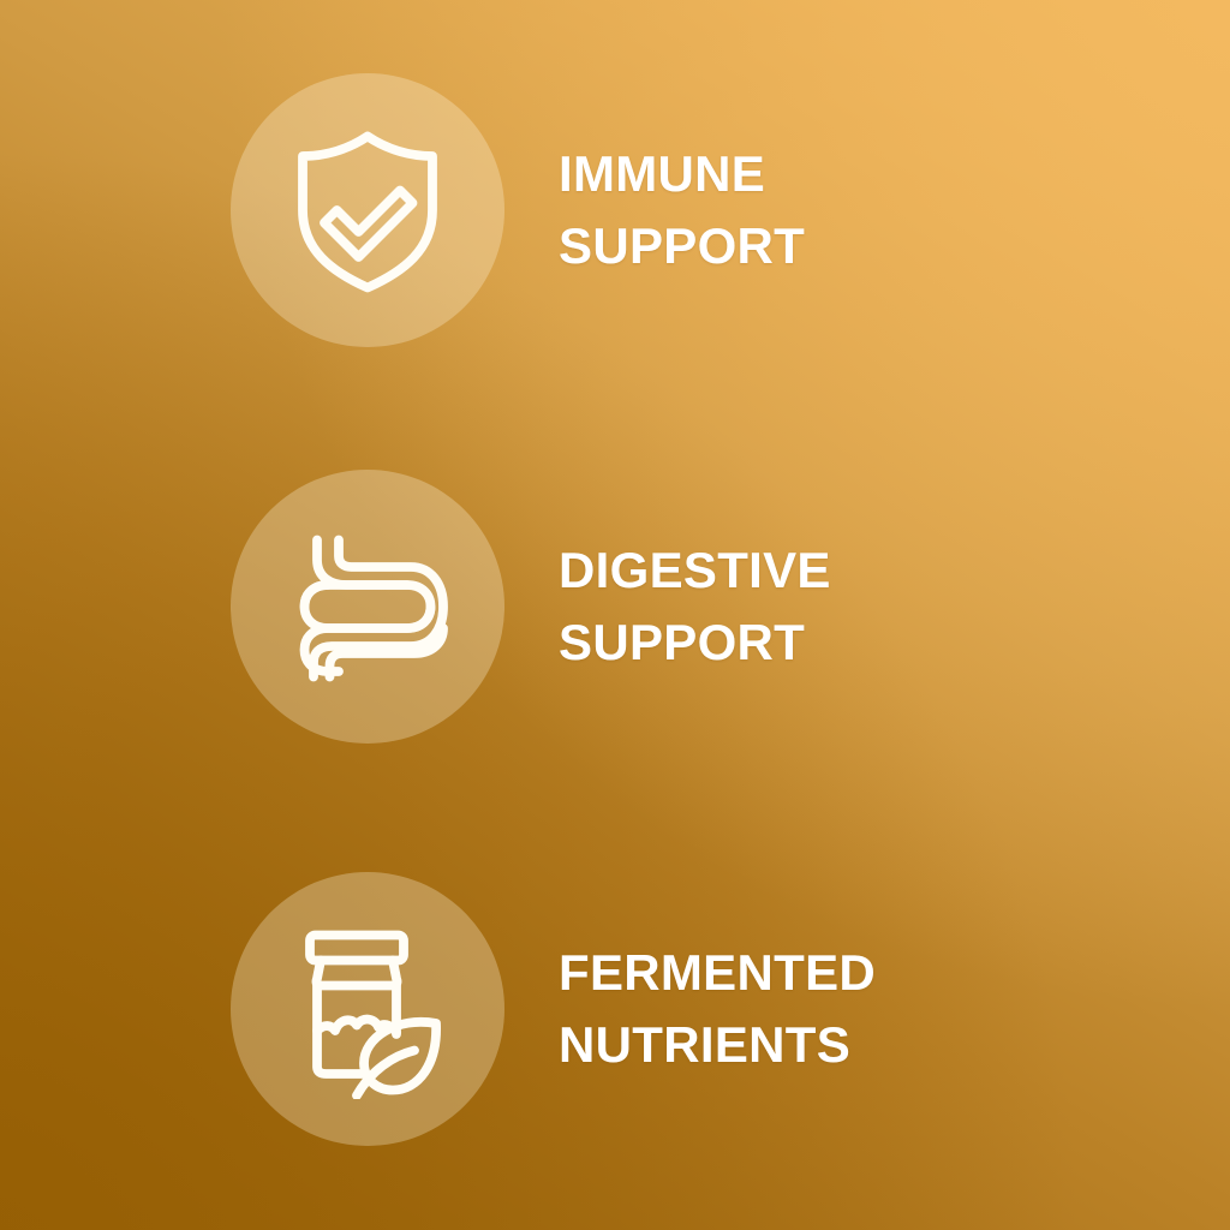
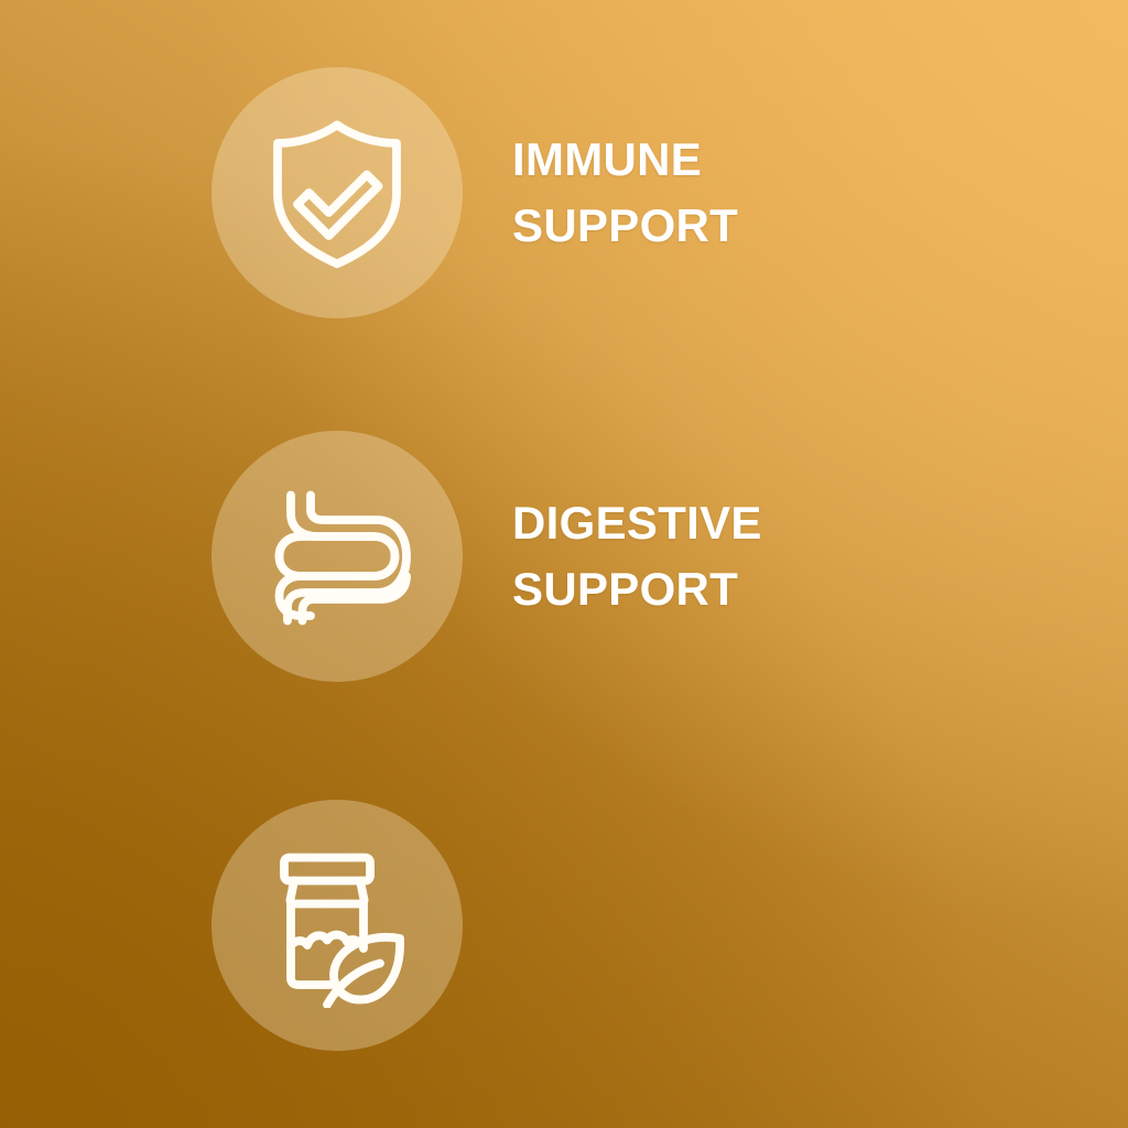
  IMMUNE
  SUPPORT
  DIGESTIVE
  SUPPORT
- FERMENTED
- NUTRIENTS
